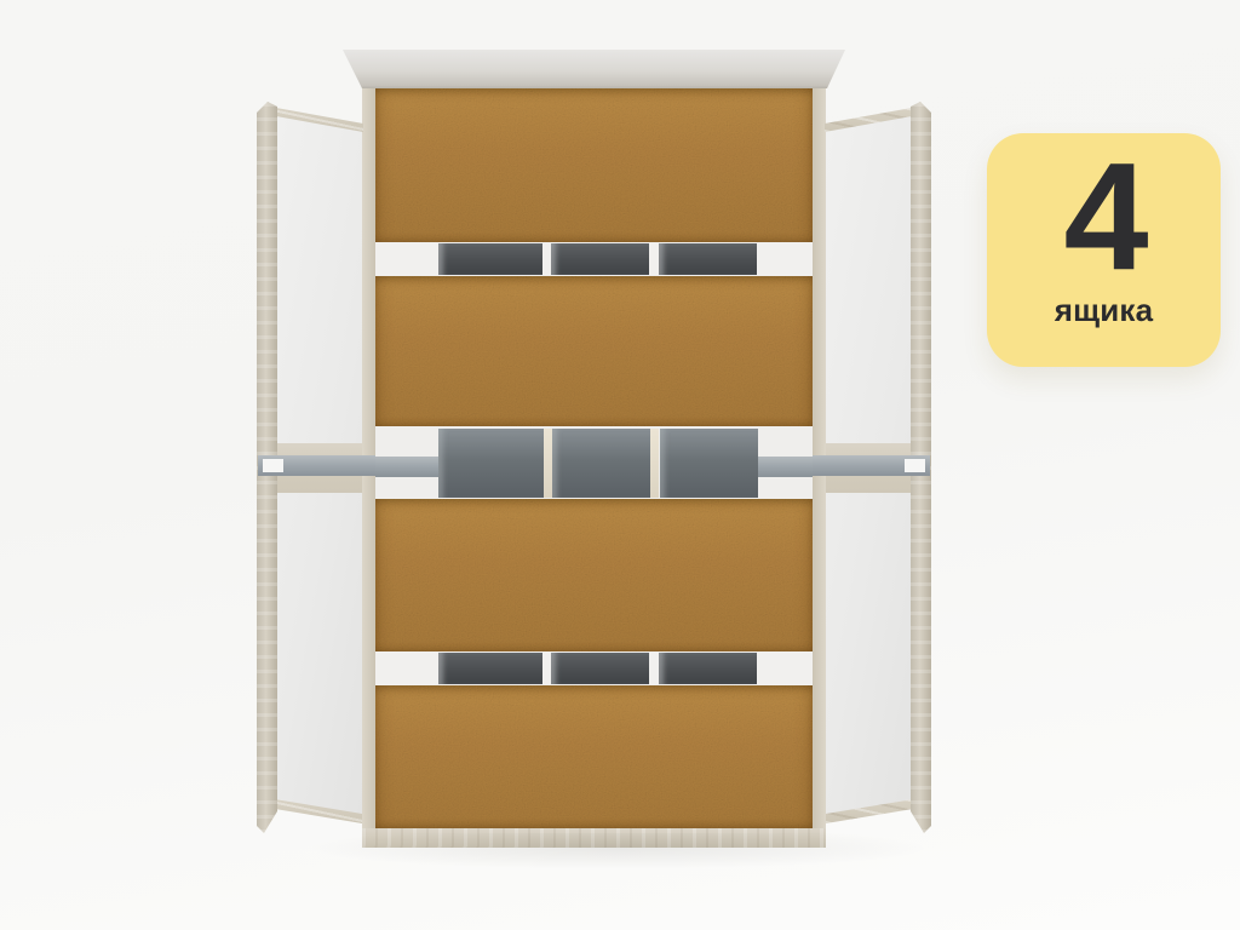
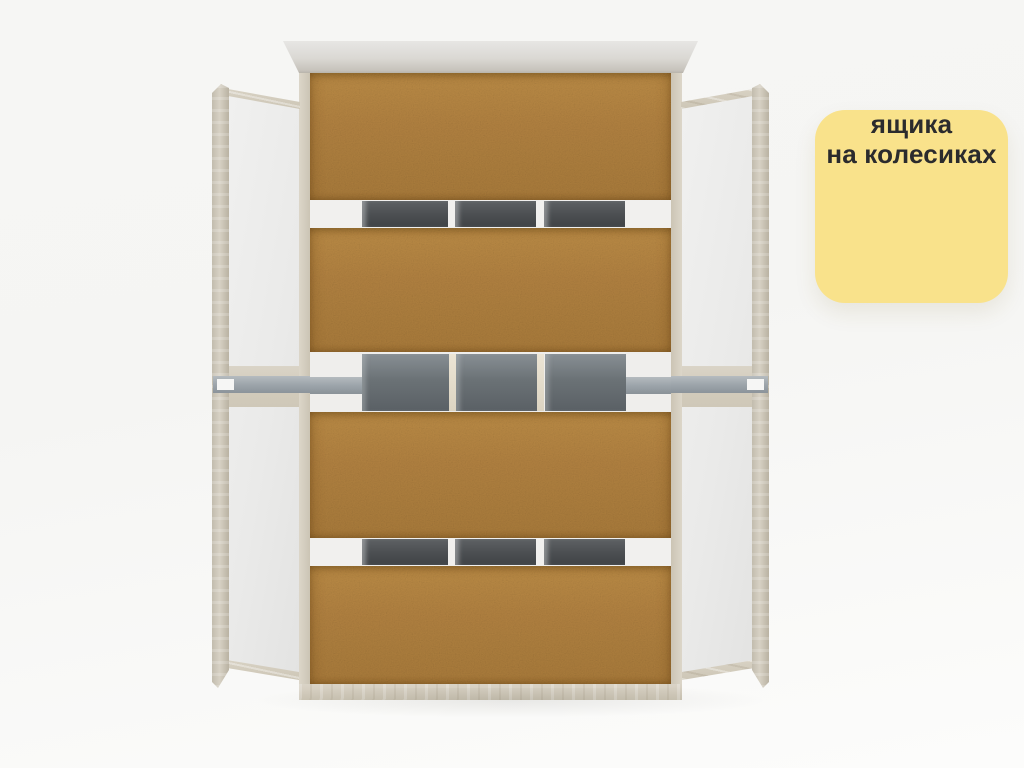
- 4
  ящика
+ на колесиках
